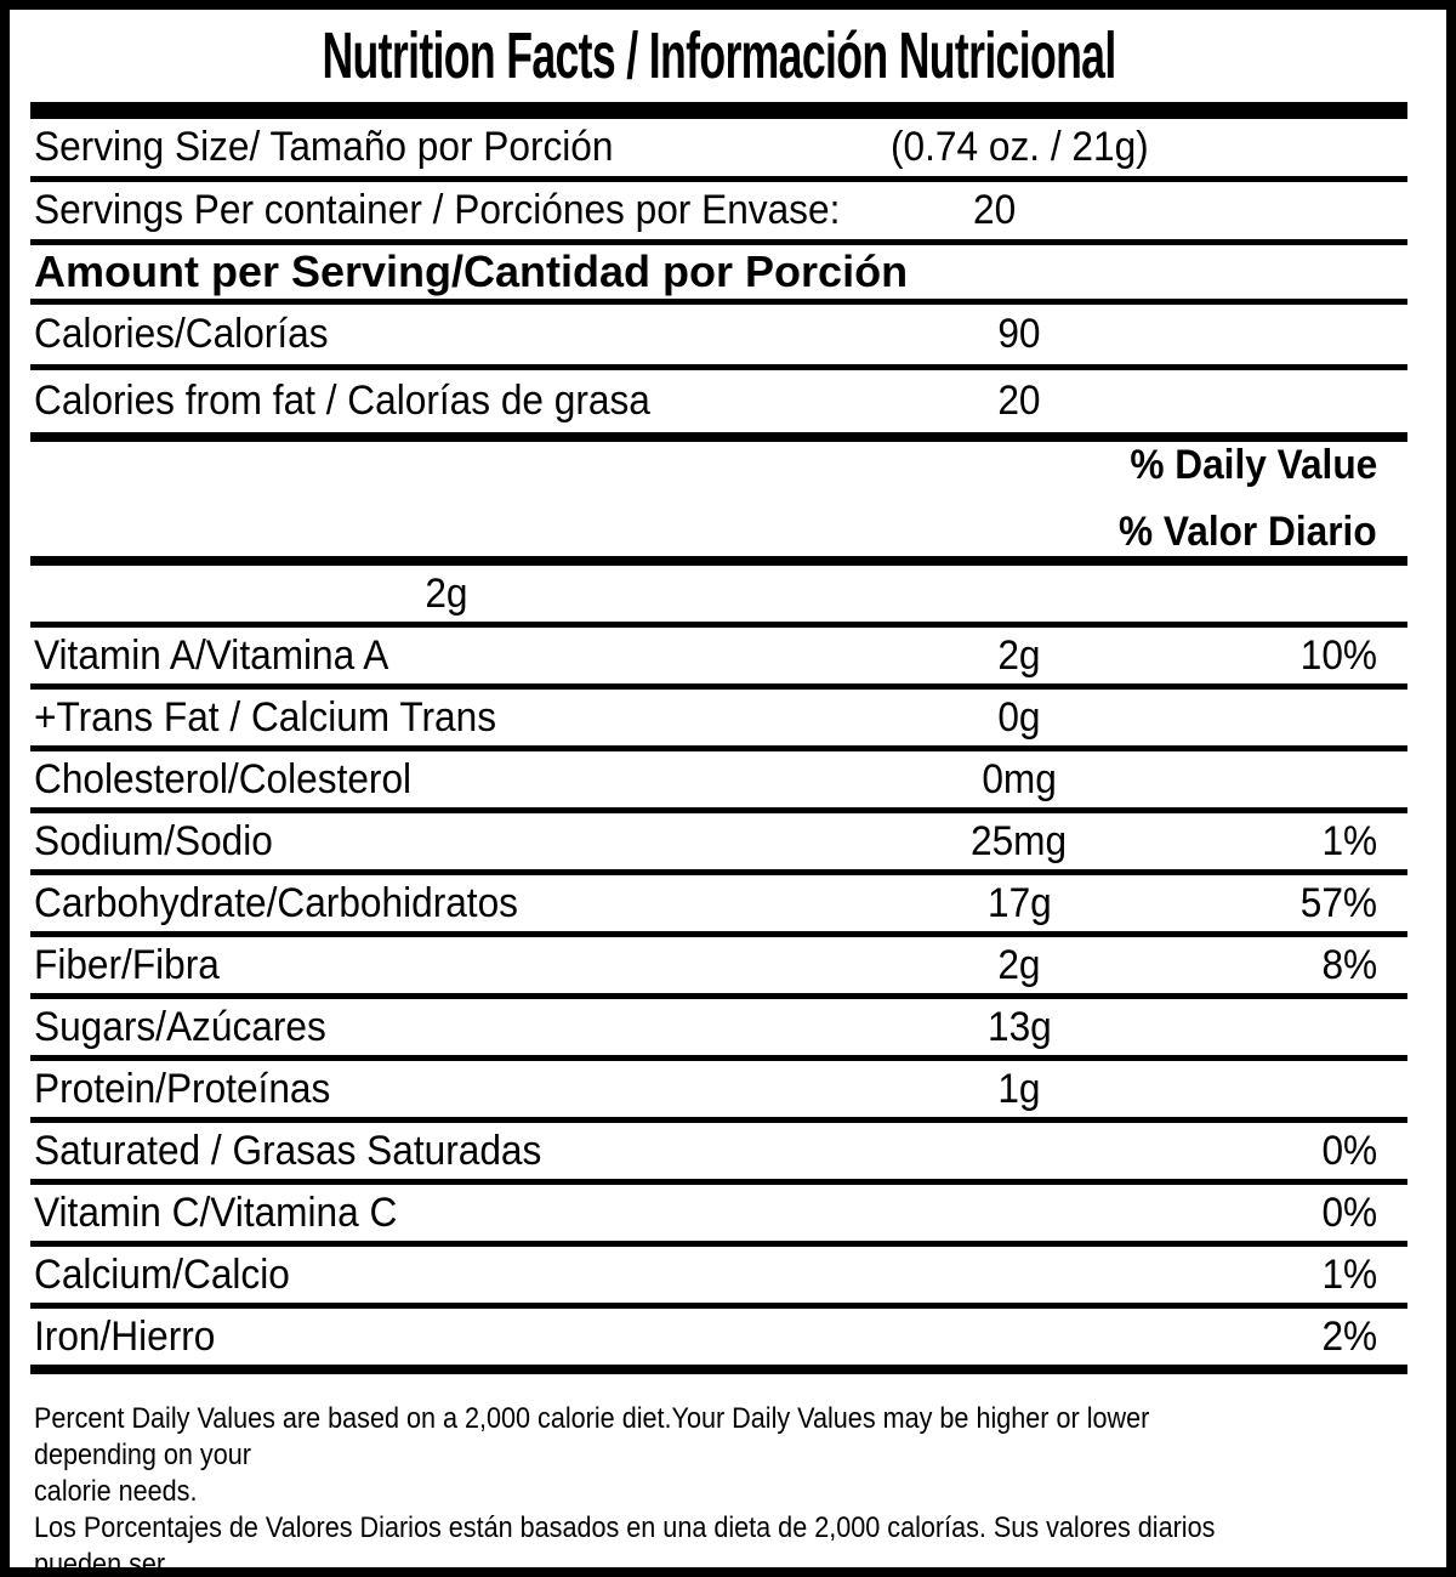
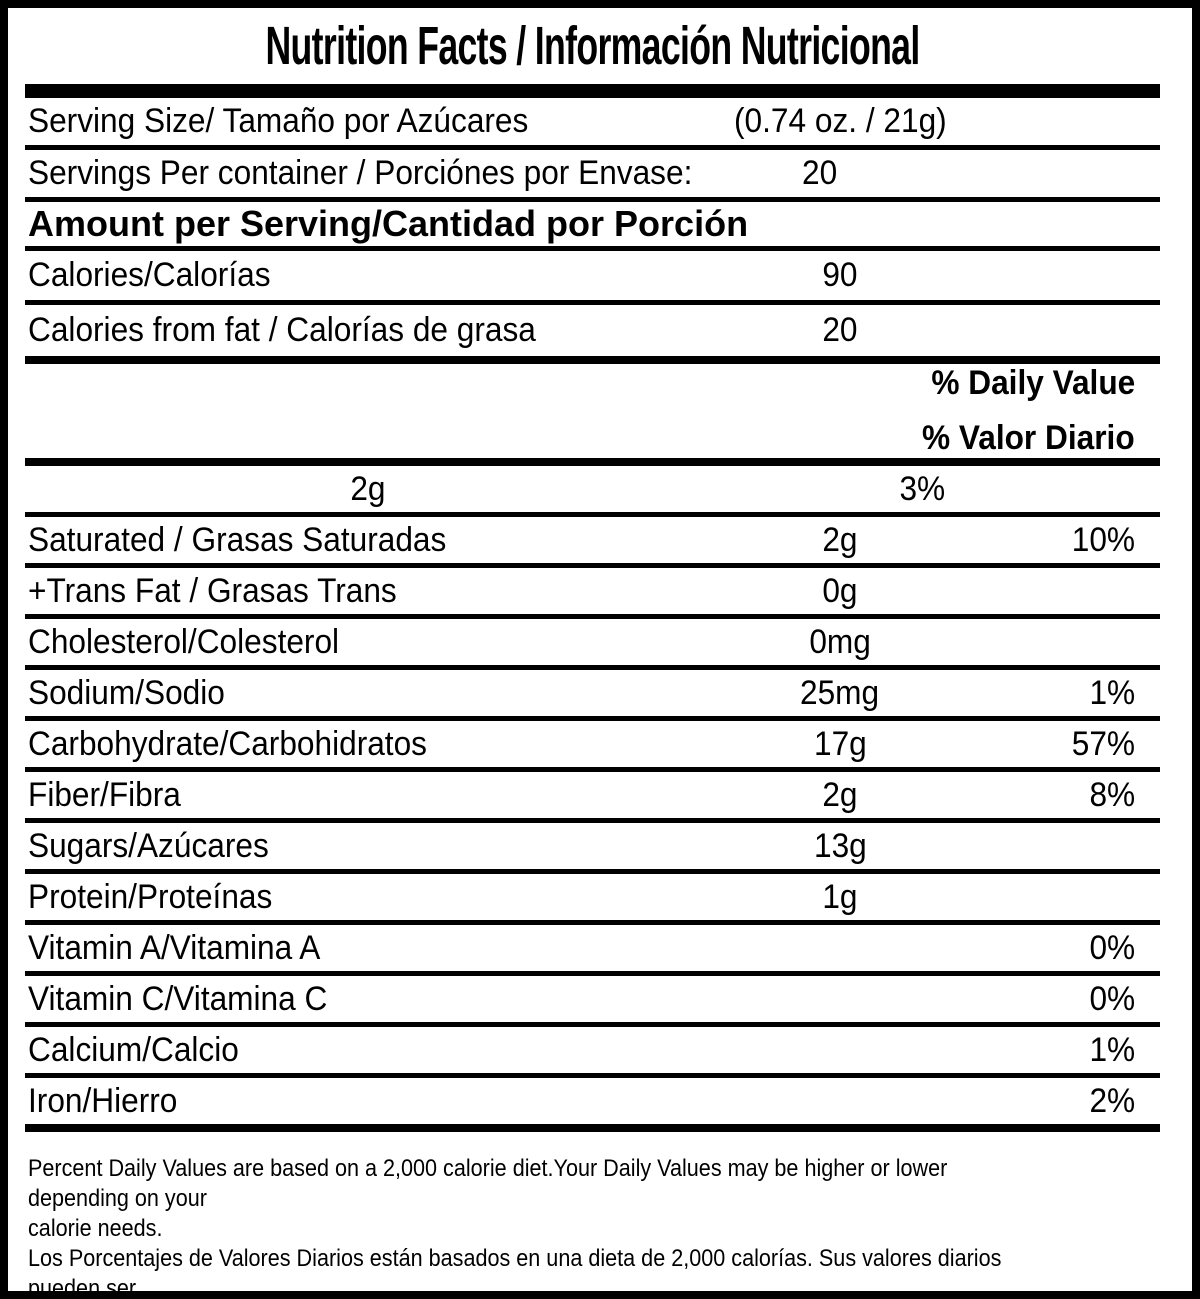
  Nutrition Facts / Información Nutricional
- Serving Size/ Tamaño por Porción
+ Serving Size/ Tamaño por Azúcares
  (0.74 oz. / 21g)
  Servings Per container / Porciónes por Envase:
  20
  Amount per Serving/Cantidad por Porción
  Calories/Calorías
  90
  Calories from fat / Calorías de grasa
  20
  % Daily Value
  % Valor Diario
  2g
+ 3%
- Vitamin A/Vitamina A
+ Saturated / Grasas Saturadas
  2g
  10%
- +Trans Fat / Calcium Trans
+ +Trans Fat / Grasas Trans
  0g
  Cholesterol/Colesterol
  0mg
  Sodium/Sodio
  25mg
  1%
  Carbohydrate/Carbohidratos
  17g
  57%
  Fiber/Fibra
  2g
  8%
  Sugars/Azúcares
  13g
  Protein/Proteínas
  1g
- Saturated / Grasas Saturadas
+ Vitamin A/Vitamina A
  0%
  Vitamin C/Vitamina C
  0%
  Calcium/Calcio
  1%
  Iron/Hierro
  2%
  Percent Daily Values are based on a 2,000 calorie diet.Your Daily Values may be higher or lower depending on your
  calorie needs.
  Los Porcentajes de Valores Diarios están basados en una dieta de 2,000 calorías. Sus valores diarios pueden ser
